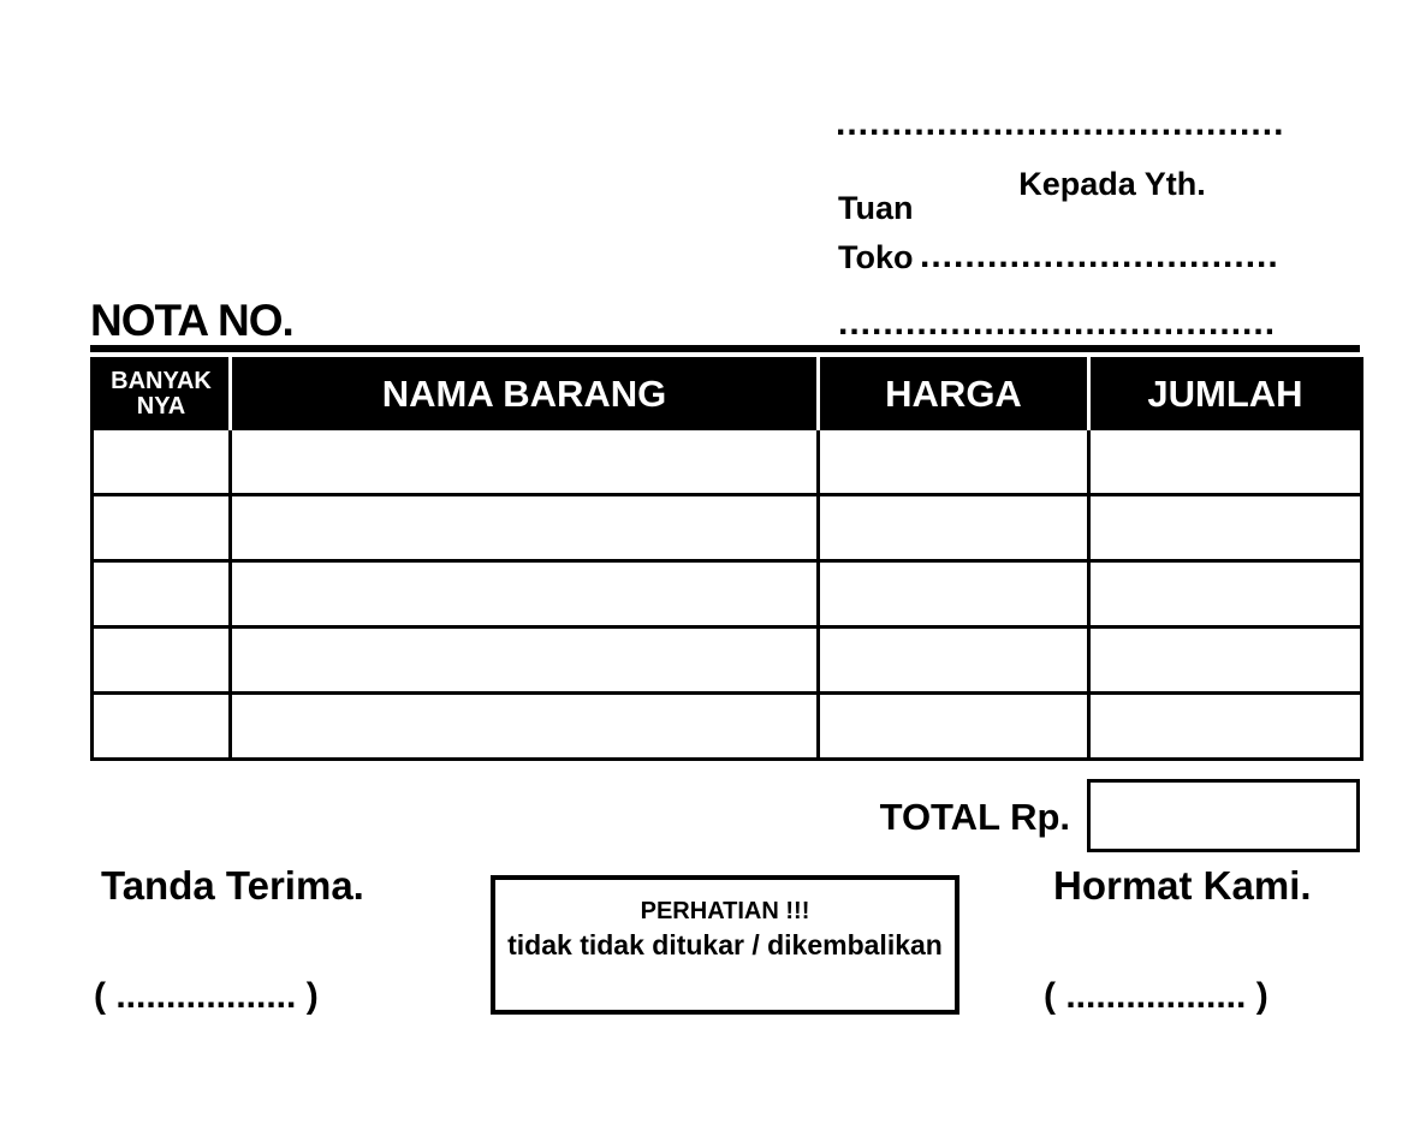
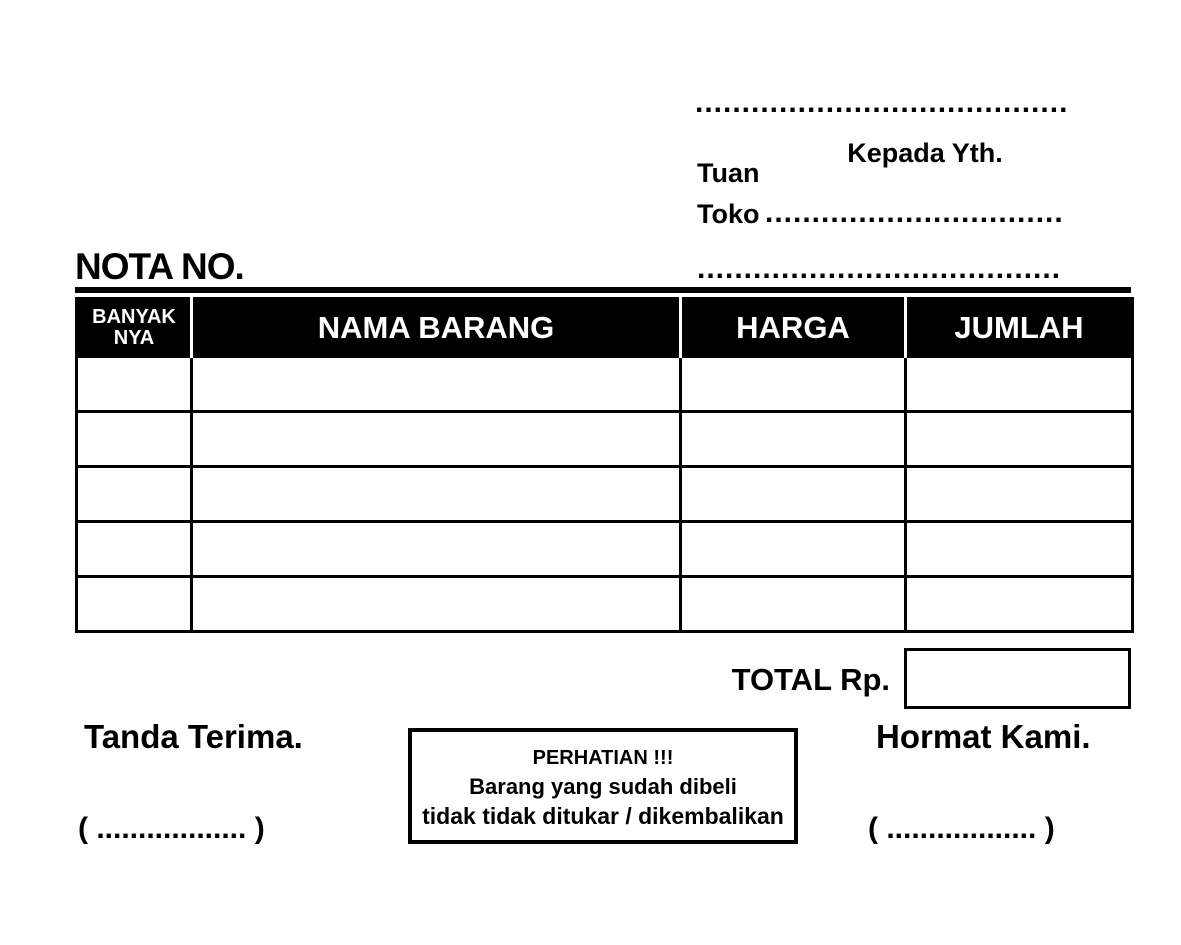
  ........................................
  Kepada Yth.
  Tuan
  Toko
  ................................
  .......................................
  NOTA NO.
  BANYAK NYA	NAMA BARANG	HARGA	JUMLAH
  TOTAL Rp.
  Tanda Terima.
  Hormat Kami.
  PERHATIAN !!!
+ Barang yang sudah dibeli
  tidak tidak ditukar / dikembalikan
  ( .................. )
  ( .................. )
